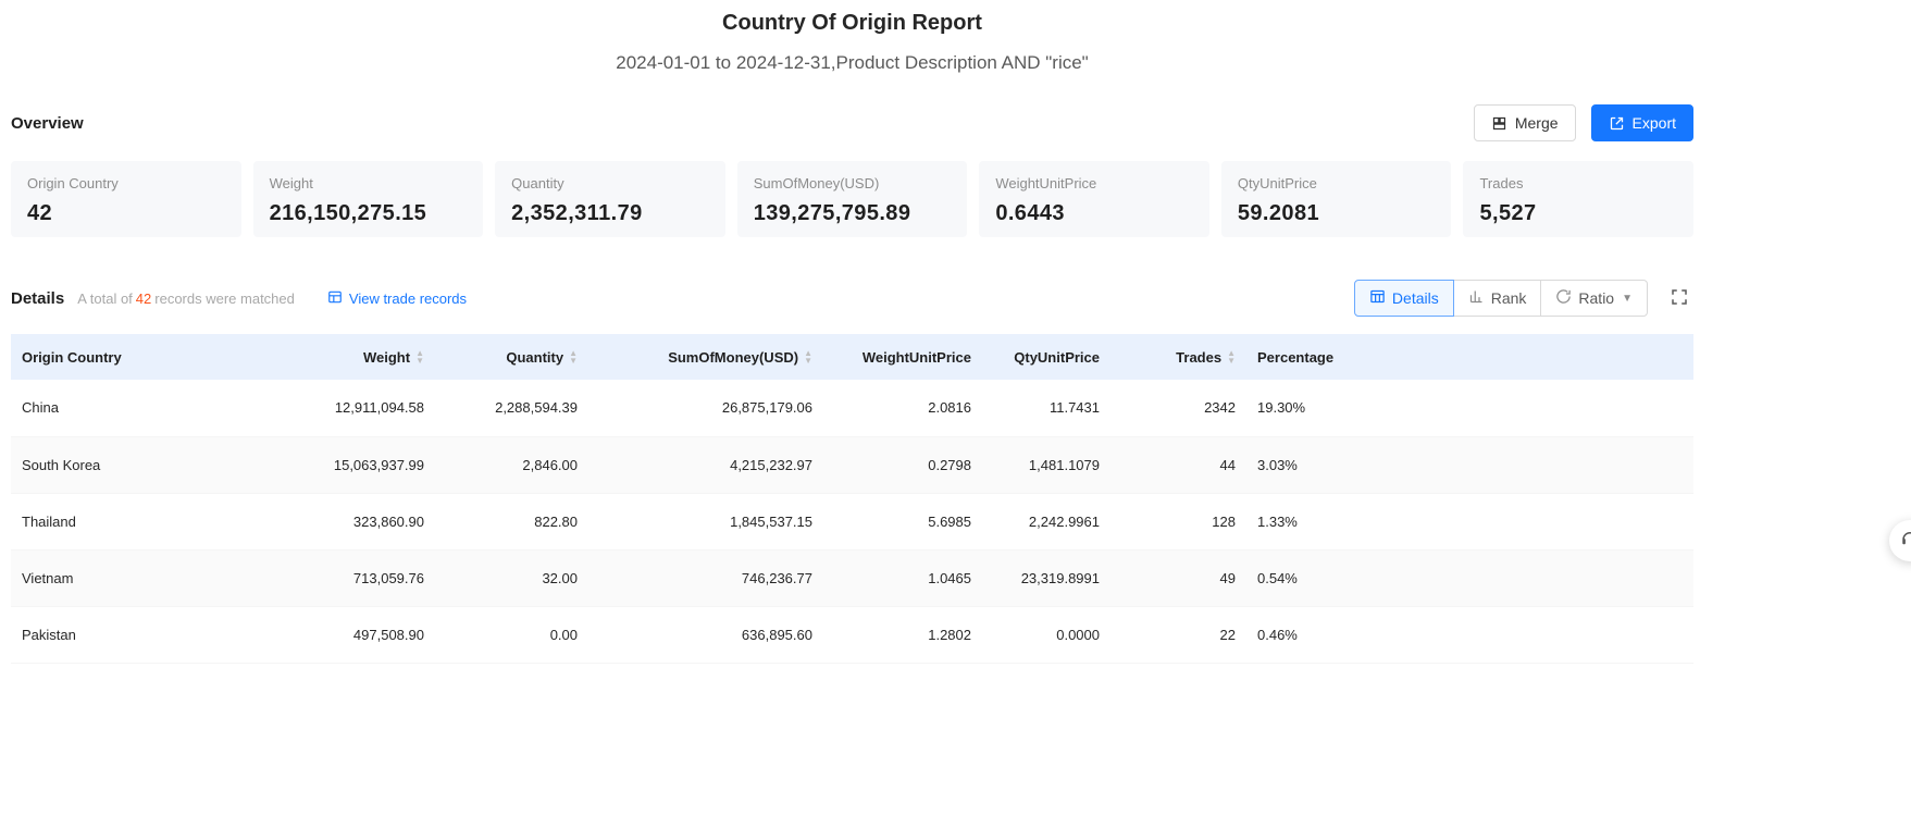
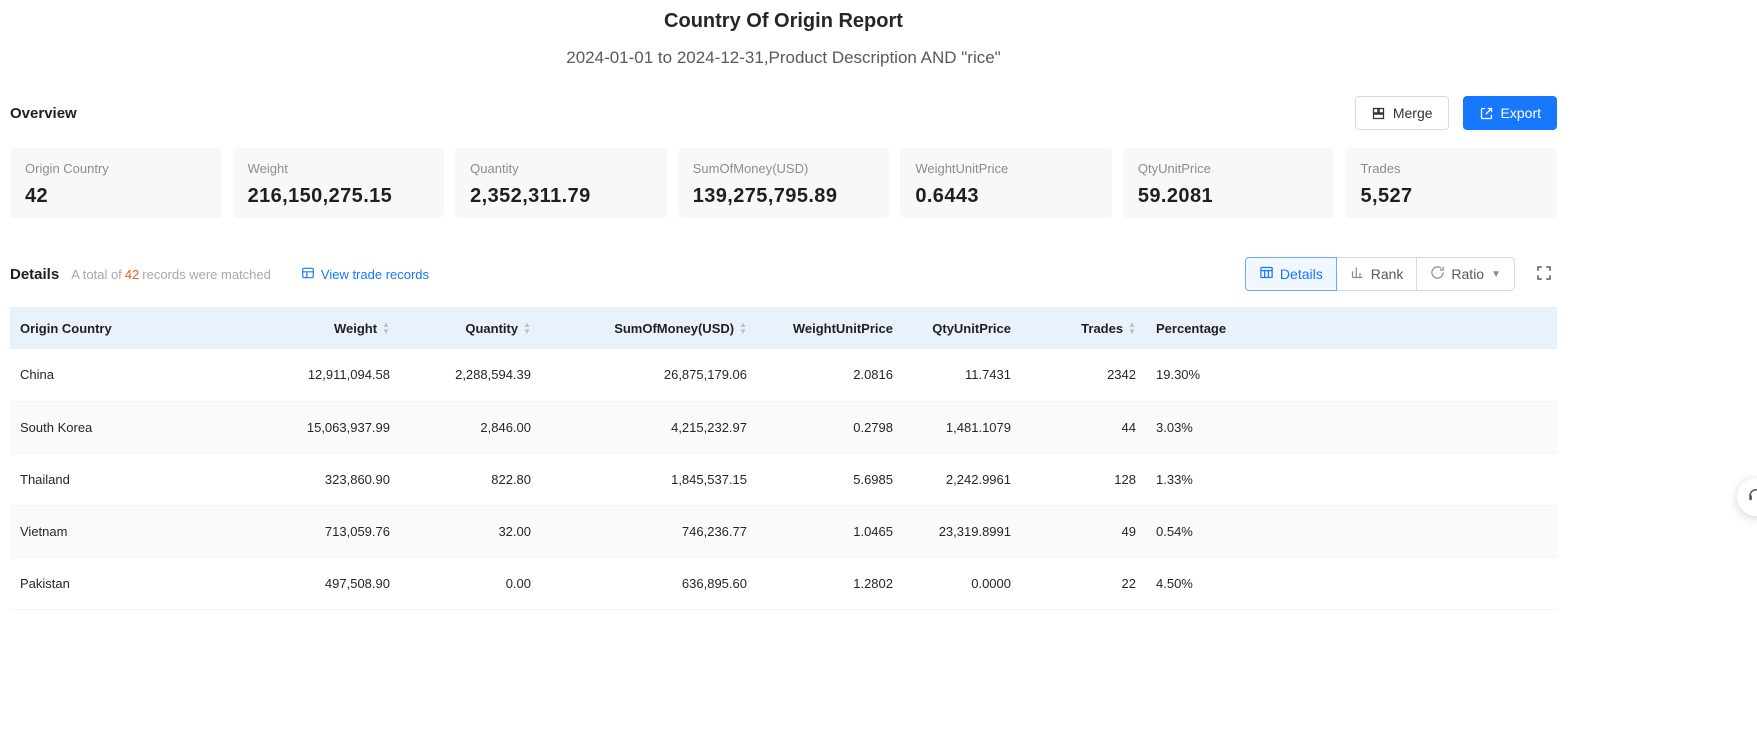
  Country Of Origin Report
  2024-01-01 to 2024-12-31,Product Description AND "rice"
  Overview
  Merge
  Export
  Origin Country
  42
  Weight
  216,150,275.15
  Quantity
  2,352,311.79
  SumOfMoney(USD)
  139,275,795.89
  WeightUnitPrice
  0.6443
  QtyUnitPrice
  59.2081
  Trades
  5,527
  Details
  A total of 42 records were matched
  View trade records
  Details
  Rank
  Ratio
  ▼
  Origin Country	Weight ▲▼	Quantity ▲▼	SumOfMoney(USD) ▲▼	WeightUnitPrice	QtyUnitPrice	Trades ▲▼	Percentage
  China	12,911,094.58	2,288,594.39	26,875,179.06	2.0816	11.7431	2342	19.30%
  South Korea	15,063,937.99	2,846.00	4,215,232.97	0.2798	1,481.1079	44	3.03%
  Thailand	323,860.90	822.80	1,845,537.15	5.6985	2,242.9961	128	1.33%
  Vietnam	713,059.76	32.00	746,236.77	1.0465	23,319.8991	49	0.54%
- Pakistan	497,508.90	0.00	636,895.60	1.2802	0.0000	22	0.46%
+ Pakistan	497,508.90	0.00	636,895.60	1.2802	0.0000	22	4.50%
